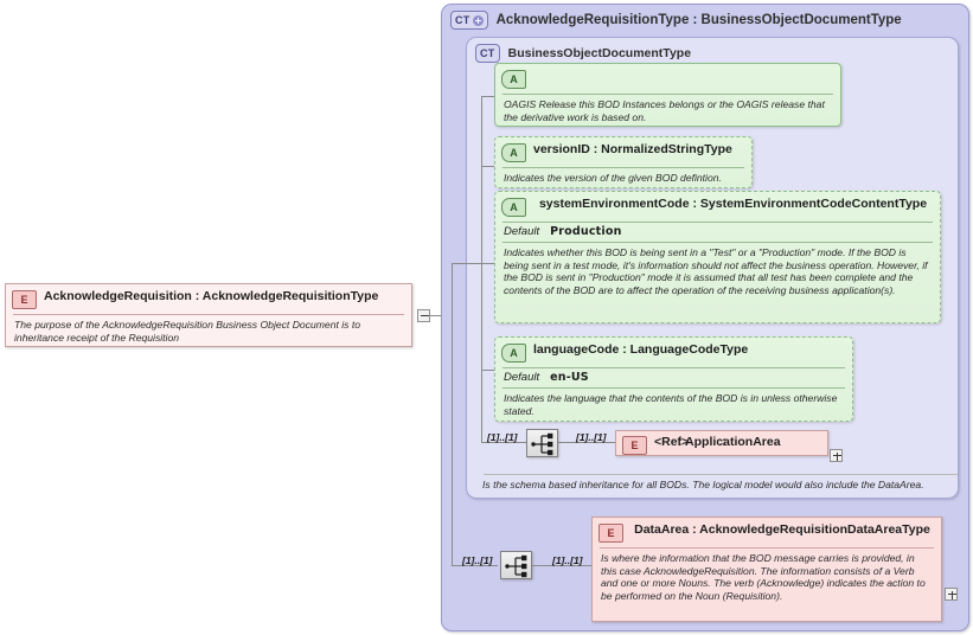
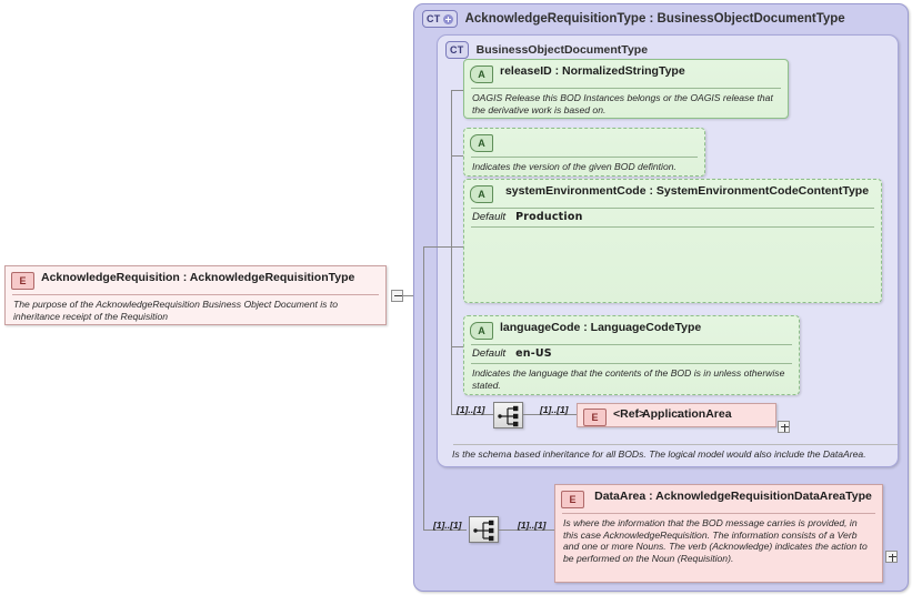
  E
  AcknowledgeRequisition : AcknowledgeRequisitionType
  The purpose of the AcknowledgeRequisition Business Object Document is to inheritance receipt of the Requisition
  CT
  AcknowledgeRequisitionType : BusinessObjectDocumentType
  CT
  BusinessObjectDocumentType
  Is the schema based inheritance for all BODs. The logical model would also include the DataArea.
  A
+ releaseID : NormalizedStringType
  OAGIS Release this BOD Instances belongs or the OAGIS release that the derivative work is based on.
  A
- versionID : NormalizedStringType
  Indicates the version of the given BOD defintion.
  A
  systemEnvironmentCode : SystemEnvironmentCodeContentType
  Default
  Production
- Indicates whether this BOD is being sent in a "Test" or a "Production" mode. If the BOD is being sent in a test mode, it's information should not affect the business operation. However, if the BOD is sent in "Production" mode it is assumed that all test has been complete and the contents of the BOD are to affect the operation of the receiving business application(s).
  A
  languageCode : LanguageCodeType
  Default
  en-US
  Indicates the language that the contents of the BOD is in unless otherwise stated.
  [1]..[1]
  [1]..[1]
  E
  <Ref>
  :
  : ApplicationArea
  [1]..[1]
  [1]..[1]
  E
  DataArea : AcknowledgeRequisitionDataAreaType
  Is where the information that the BOD message carries is provided, in this case AcknowledgeRequisition. The information consists of a Verb and one or more Nouns. The verb (Acknowledge) indicates the action to be performed on the Noun (Requisition).
